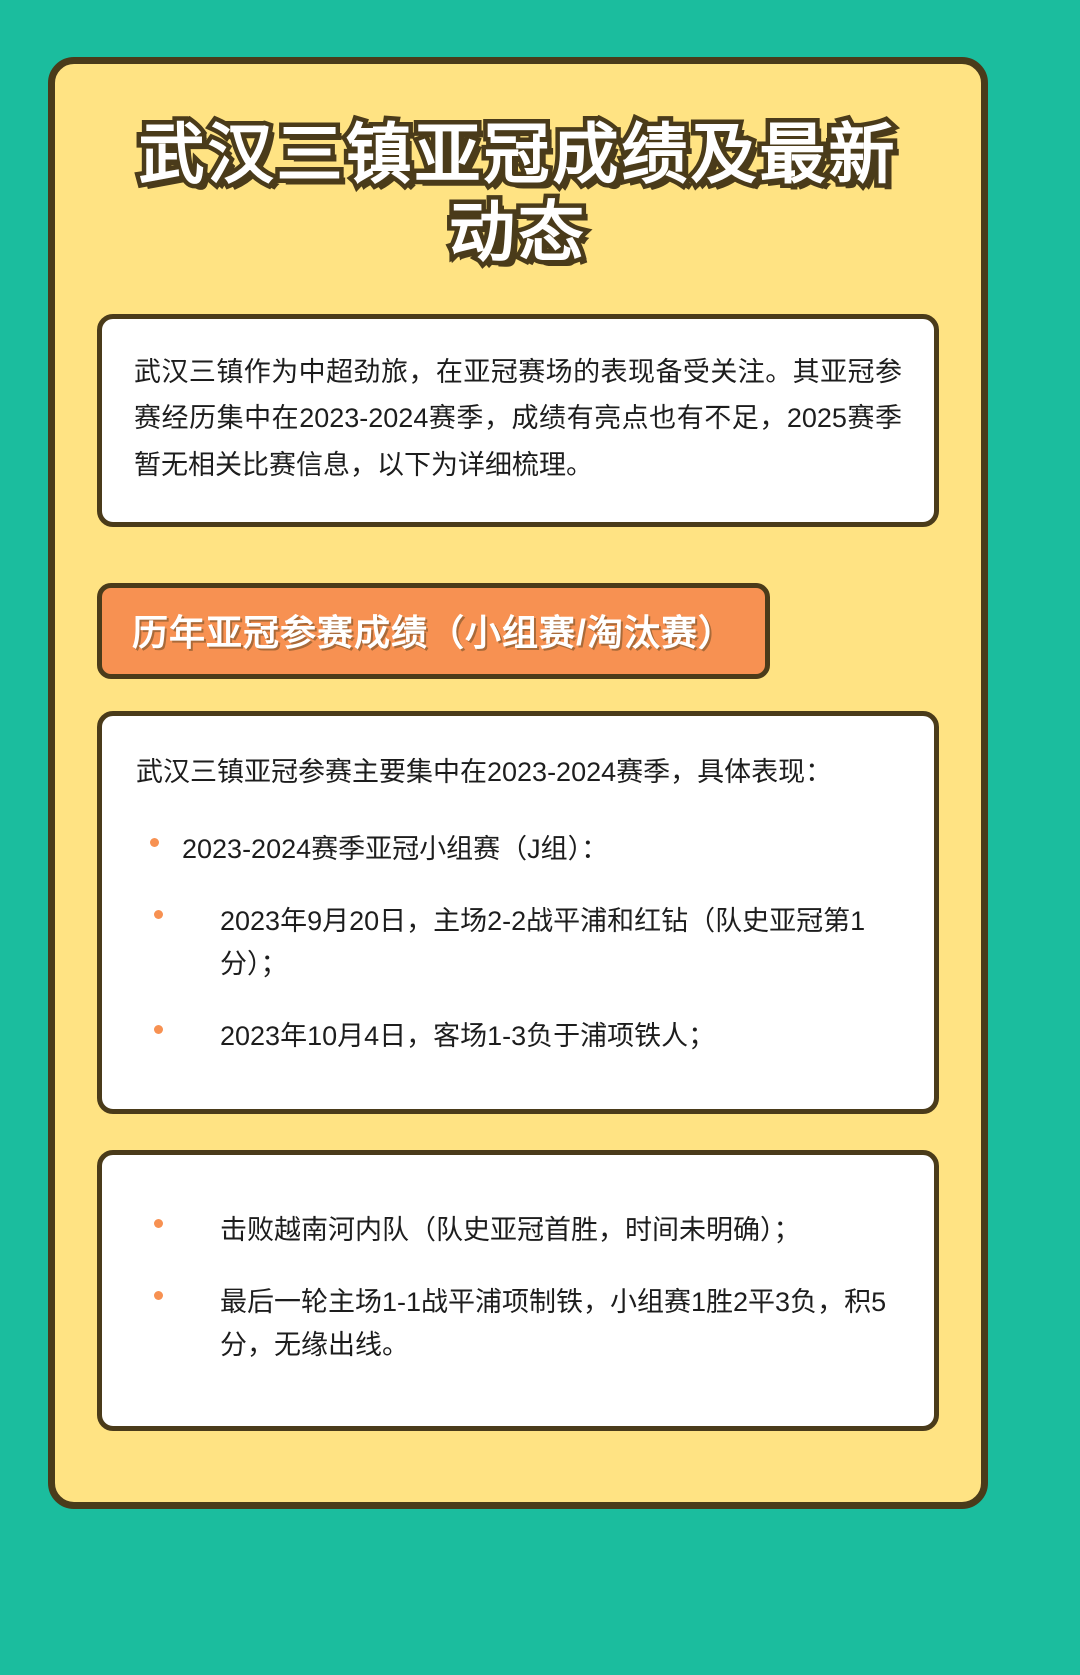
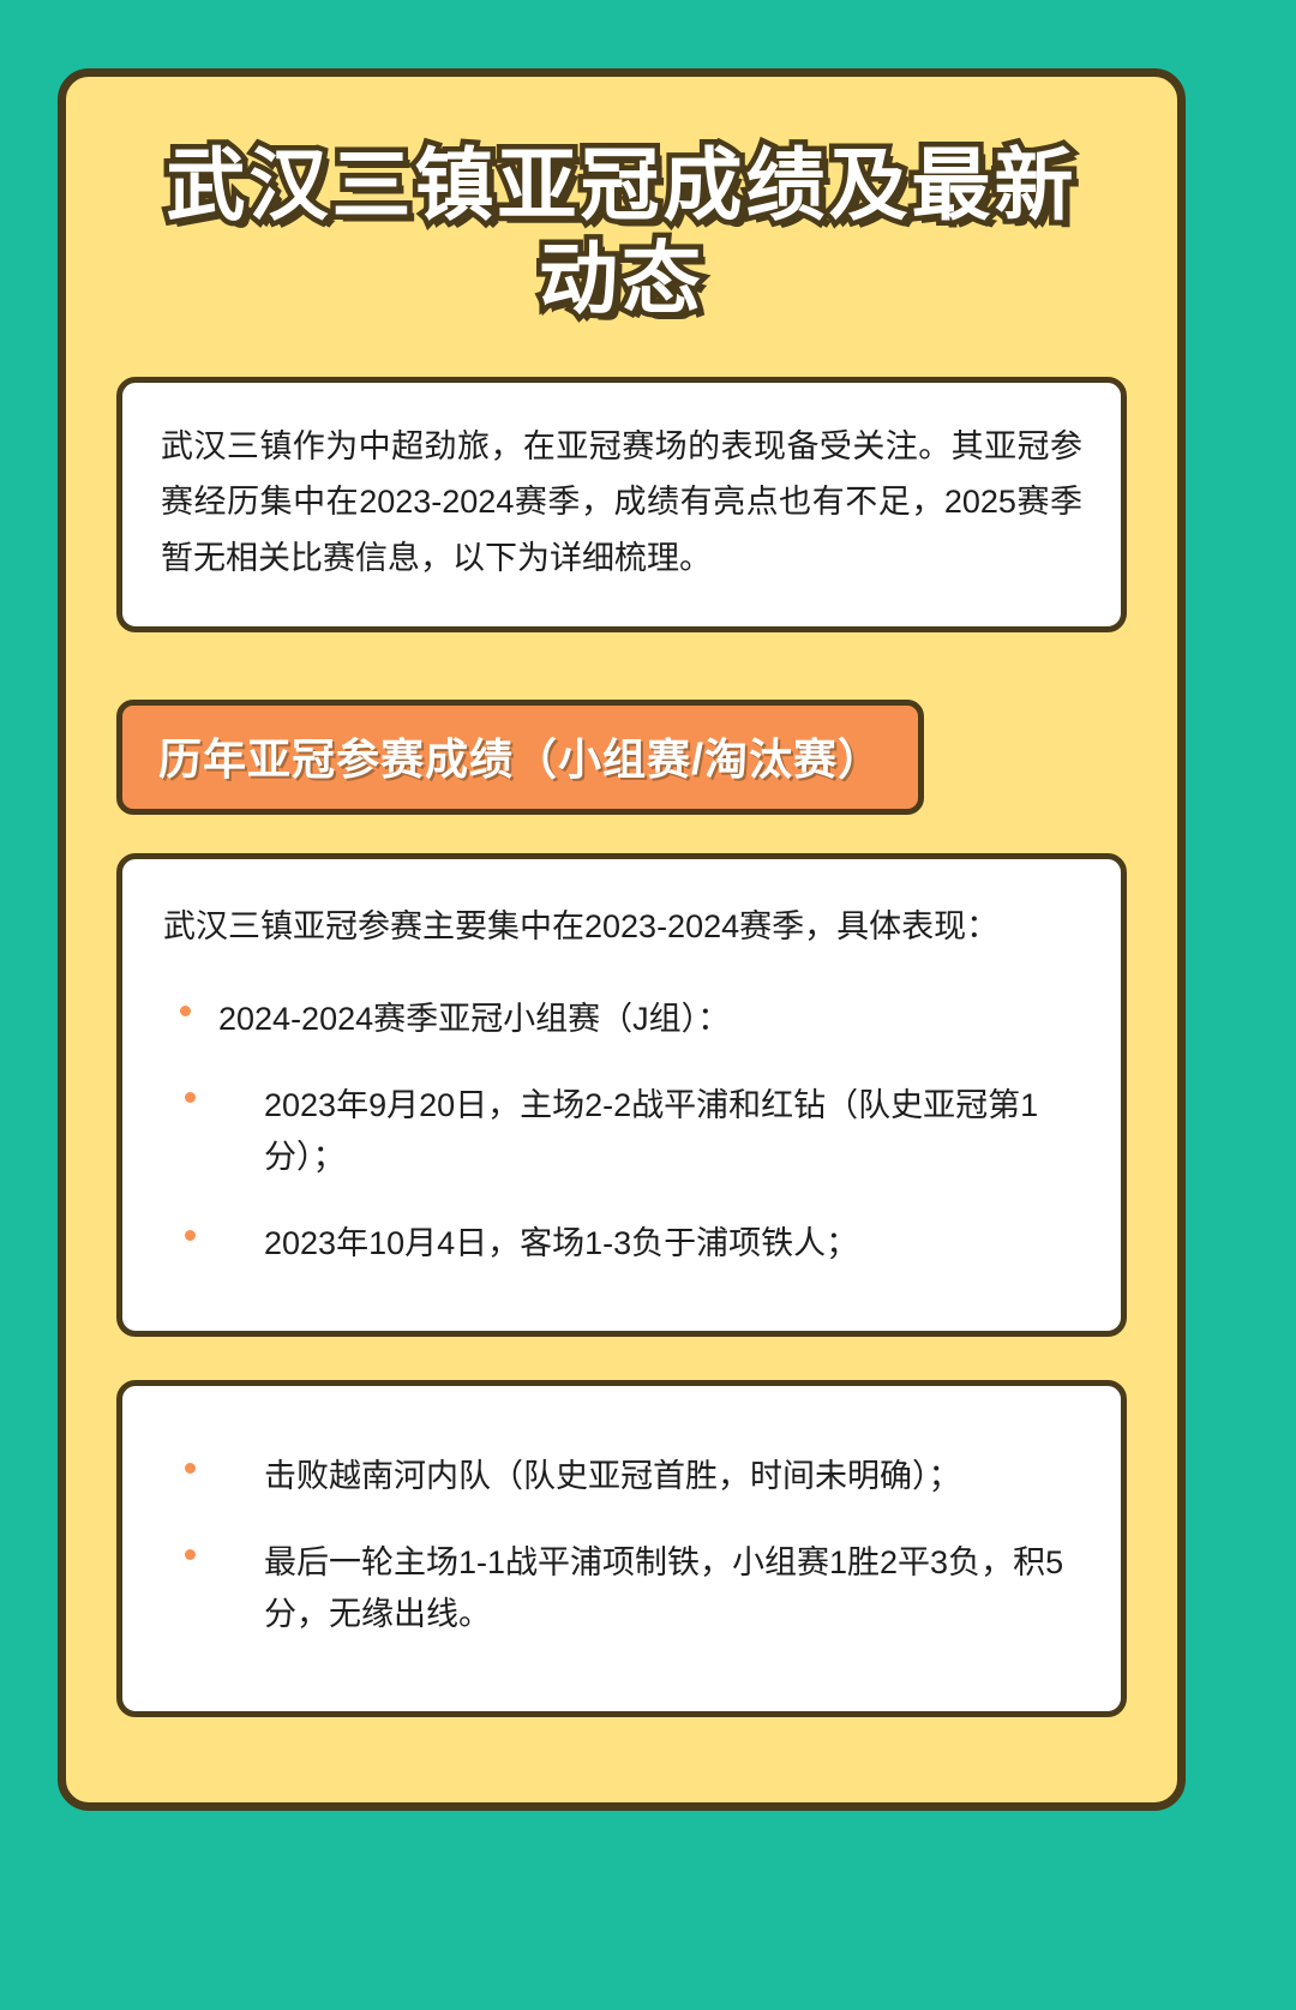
  武汉三镇亚冠成绩及最新动态
  武汉三镇作为中超劲旅，在亚冠赛场的表现备受关注。其亚冠参赛经历集中在2023-2024赛季，成绩有亮点也有不足，2025赛季暂无相关比赛信息，以下为详细梳理。
  历年亚冠参赛成绩（小组赛/淘汰赛）
  武汉三镇亚冠参赛主要集中在2023-2024赛季，具体表现：
- 2023-2024赛季亚冠小组赛（J组）：
+ 2024-2024赛季亚冠小组赛（J组）：
  2023年9月20日，主场2-2战平浦和红钻（队史亚冠第1分）；
  2023年10月4日，客场1-3负于浦项铁人；
  击败越南河内队（队史亚冠首胜，时间未明确）；
  最后一轮主场1-1战平浦项制铁，小组赛1胜2平3负，积5分，无缘出线。
